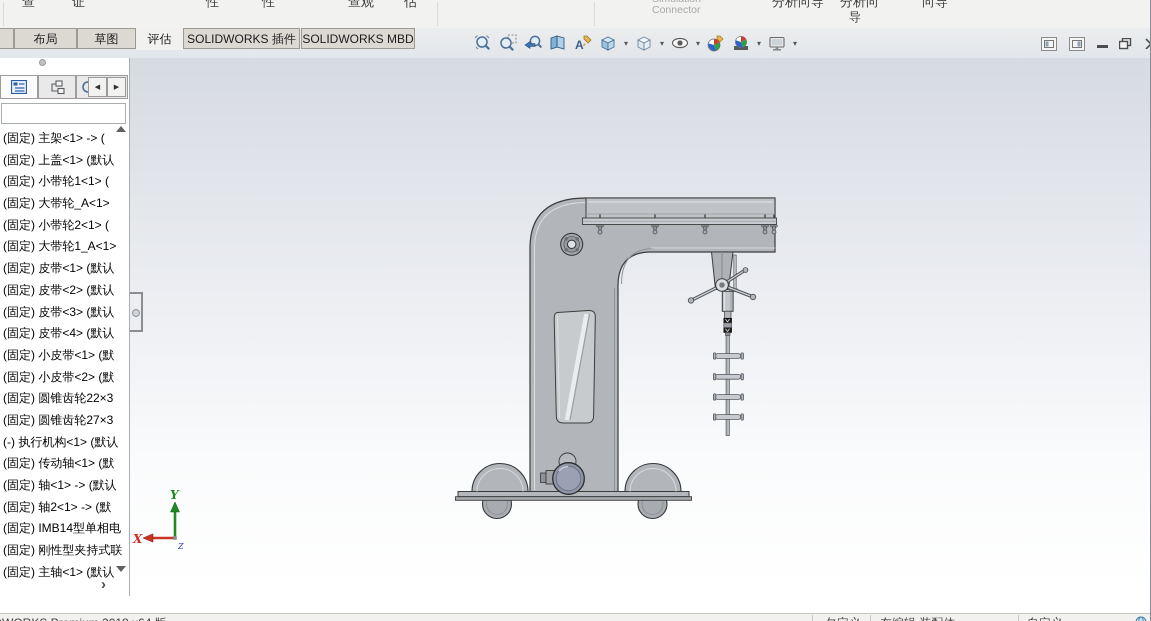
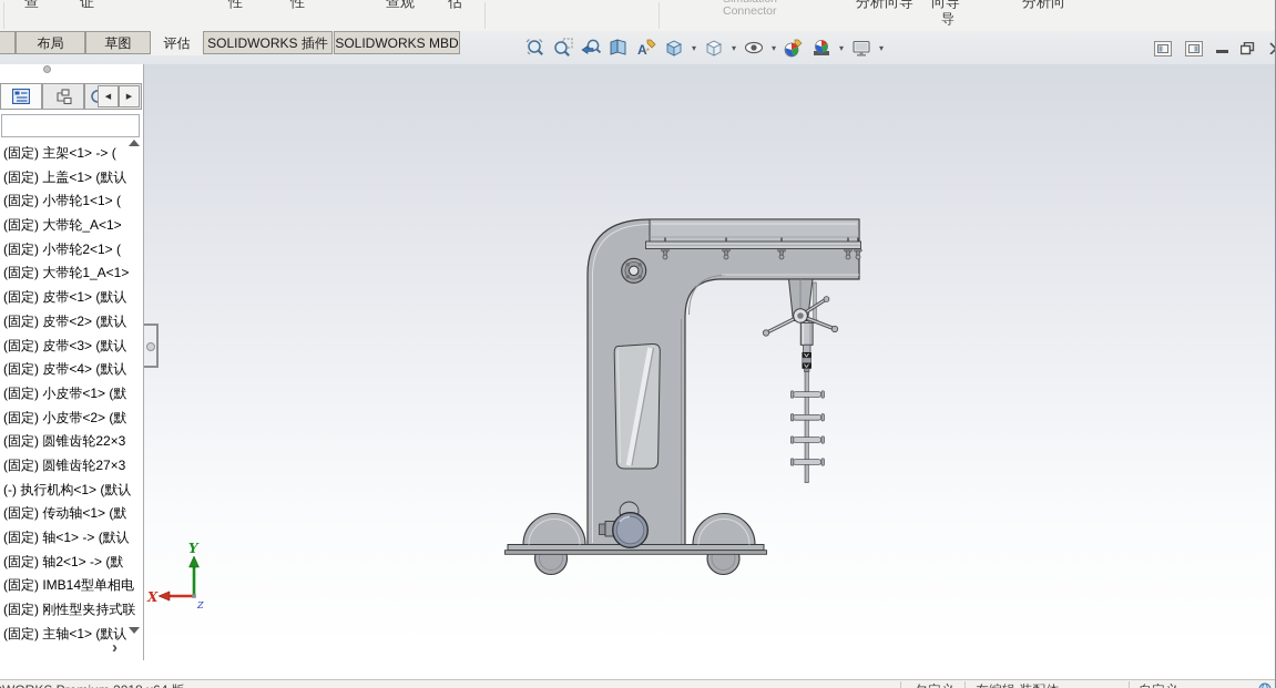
  查
  证
  性
  性
  查观
  估
  Connector
  分析向导
- 分析向
+ 向导
  导
- 向导
+ 分析向
  布局
  草图
  评估
  SOLIDWORKS 插件
  SOLIDWORKS MBD
  A
  ▾
  ▾
  ▾
  ▾
  ▾
  (固定) 主架<1> -> (
  (固定) 上盖<1> (默认
  (固定) 小带轮1<1> (
  (固定) 大带轮_A<1>
  (固定) 小带轮2<1> (
  (固定) 大带轮1_A<1>
  (固定) 皮带<1> (默认
  (固定) 皮带<2> (默认
  (固定) 皮带<3> (默认
  (固定) 皮带<4> (默认
  (固定) 小皮带<1> (默
  (固定) 小皮带<2> (默
  (固定) 圆锥齿轮22×3
  (固定) 圆锥齿轮27×3
  (-) 执行机构<1> (默认
  (固定) 传动轴<1> (默
  (固定) 轴<1> -> (默认
  (固定) 轴2<1> -> (默
  (固定) IMB14型单相电
  (固定) 刚性型夹持式联
  (固定) 主轴<1> (默认
  ›
  Y
  X
  Z
